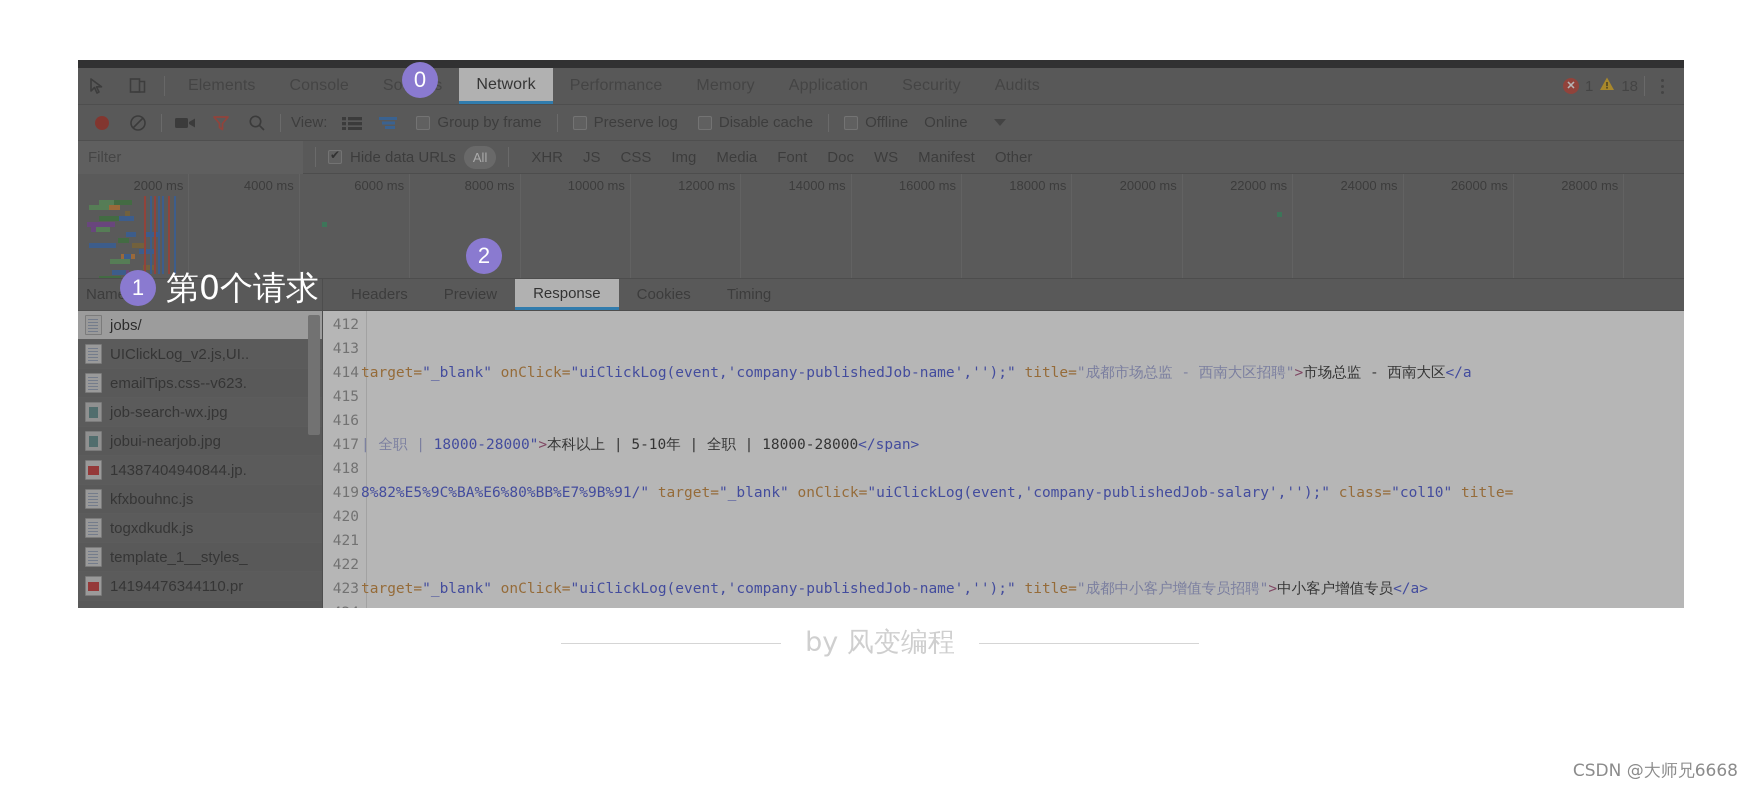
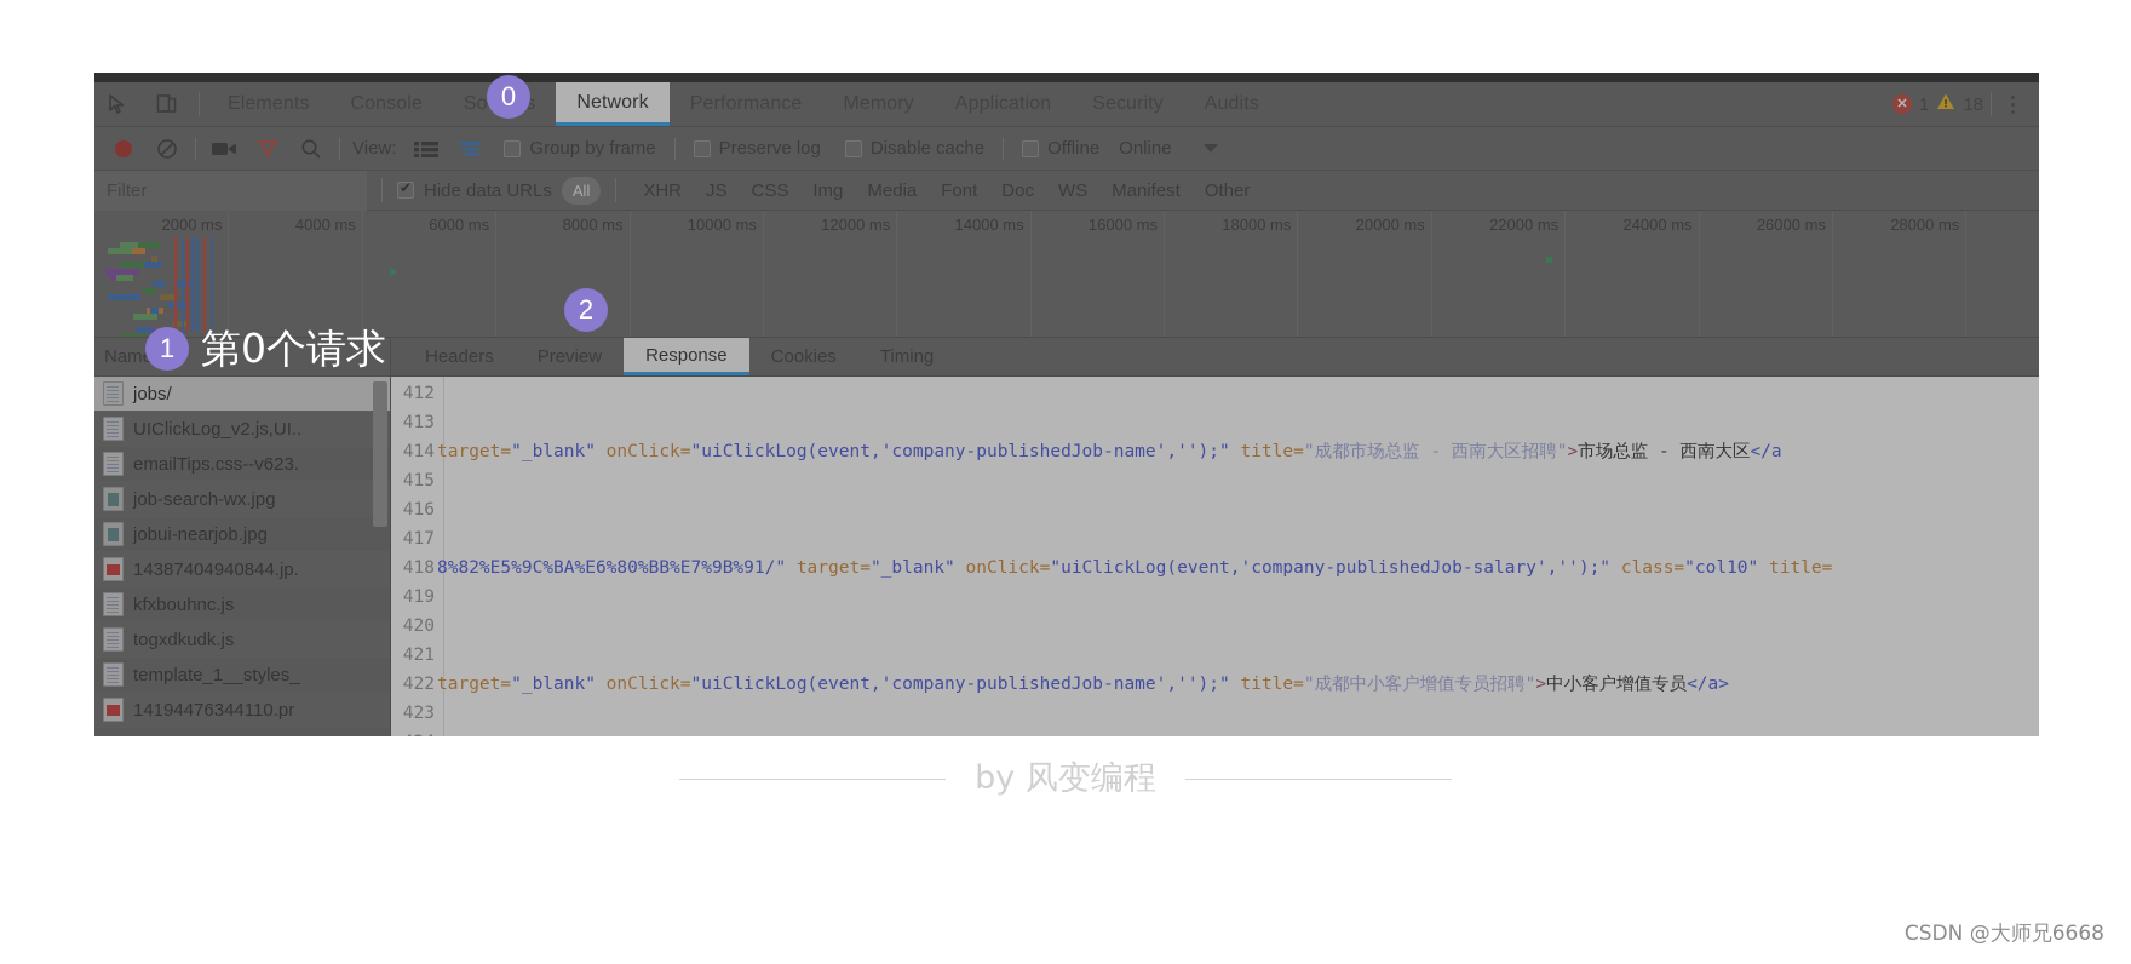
  Network
  ✕
  View:
  Group by frame
  Preserve log
  Disable cache
  Offline
  Online
  Filter
  Hide data URLs
  All
  XHR
  JS
  CSS
  Img
  Media
  Font
  Doc
  WS
  Manifest
  Other
  2000 ms
  4000 ms
  6000 ms
  8000 ms
  10000 ms
  12000 ms
  14000 ms
  16000 ms
  18000 ms
  20000 ms
  22000 ms
  24000 ms
  26000 ms
  28000 ms
  Nam
  jobs/
  UIClickLog_v2.js,UI..
  emailTips.css--v623.
  job-search-wx.jpg
  jobui-nearjob.jpg
  14387404940844.jp.
  kfxbouhnc.js
  togxdkudk.js
  template_1__styles_
  14194476344110.pr
  Headers
  Preview
  Response
  Cookies
  Timing
  412
  413
  414
  415
  416
  417
  418
  419
  420
  421
  422
  423
  target="_blank" onClick="uiClickLog(event,'company-publishedJob-name','');" title="成都市场总监 - 西南大区招聘">市场总监 - 西南大区</a
- | 全职 | 18000-28000">本科以上 | 5-10年 | 全职 | 18000-28000</span>
  8%82%E5%9C%BA%E6%80%BB%E7%9B%91/" target="_blank" onClick="uiClickLog(event,'company-publishedJob-salary','');" class="col10" title=
  target="_blank" onClick="uiClickLog(event,'company-publishedJob-name','');" title="成都中小客户增值专员招聘">中小客户增值专员</a>
  0
  1
  2
  第0个请求
  by 风变编程
  CSDN @大师兄6668
